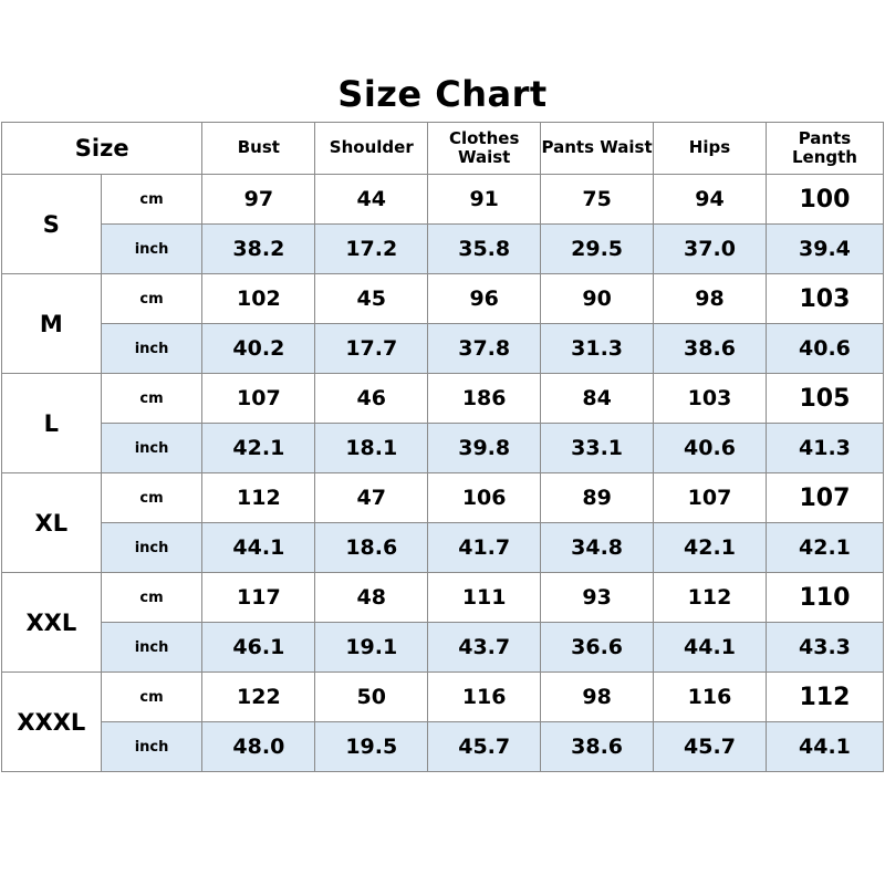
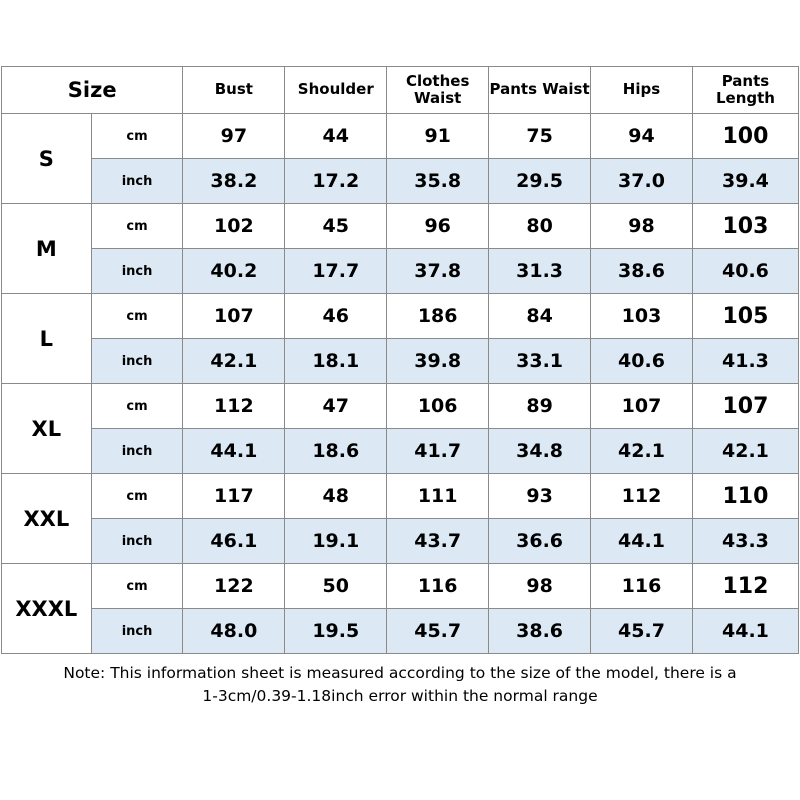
- Size Chart
  Size	Bust	Shoulder	Clothes Waist	Pants Waist	Hips	Pants Length
  S	cm	97	44	91	75	94	100
  inch	38.2	17.2	35.8	29.5	37.0	39.4
- M	cm	102	45	96	90	98	103
+ M	cm	102	45	96	80	98	103
  inch	40.2	17.7	37.8	31.3	38.6	40.6
  L	cm	107	46	186	84	103	105
  inch	42.1	18.1	39.8	33.1	40.6	41.3
  XL	cm	112	47	106	89	107	107
  inch	44.1	18.6	41.7	34.8	42.1	42.1
  XXL	cm	117	48	111	93	112	110
  inch	46.1	19.1	43.7	36.6	44.1	43.3
  XXXL	cm	122	50	116	98	116	112
  inch	48.0	19.5	45.7	38.6	45.7	44.1
+ Note: This information sheet is measured according to the size of the model, there is a 1-3cm/0.39-1.18inch error within the normal range
